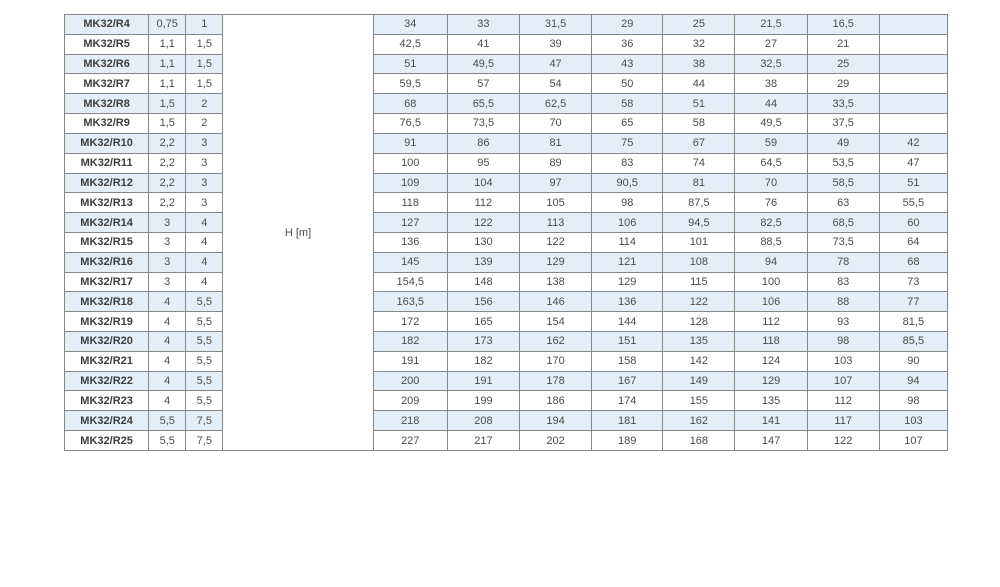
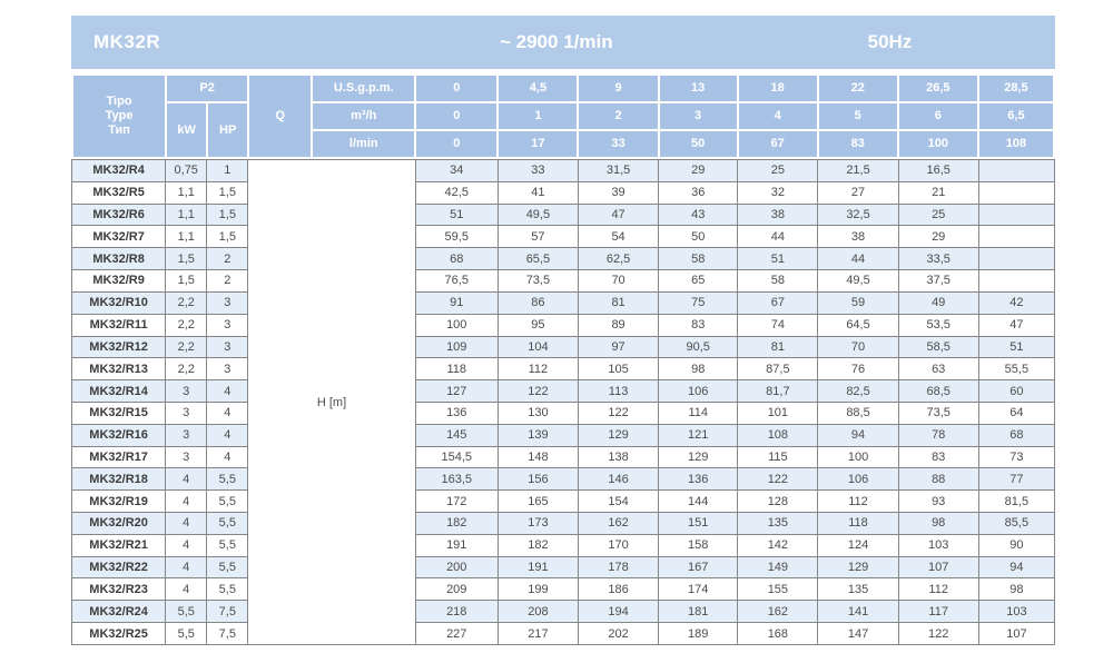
+ MK32R
+ ~ 2900 1/min
+ 50Hz
+ Tipo Type Тип	P2	Q	U.S.g.p.m.	0	4,5	9	13	18	22	26,5	28,5
+ kW	HP	m³/h	0	1	2	3	4	5	6	6,5
+ l/min	0	17	33	50	67	83	100	108
  MK32/R4	0,75	1	H [m]	34	33	31,5	29	25	21,5	16,5
  MK32/R5	1,1	1,5	42,5	41	39	36	32	27	21
  MK32/R6	1,1	1,5	51	49,5	47	43	38	32,5	25
  MK32/R7	1,1	1,5	59,5	57	54	50	44	38	29
  MK32/R8	1,5	2	68	65,5	62,5	58	51	44	33,5
  MK32/R9	1,5	2	76,5	73,5	70	65	58	49,5	37,5
  MK32/R10	2,2	3	91	86	81	75	67	59	49	42
  MK32/R11	2,2	3	100	95	89	83	74	64,5	53,5	47
  MK32/R12	2,2	3	109	104	97	90,5	81	70	58,5	51
  MK32/R13	2,2	3	118	112	105	98	87,5	76	63	55,5
- MK32/R14	3	4	127	122	113	106	94,5	82,5	68,5	60
+ MK32/R14	3	4	127	122	113	106	81,7	82,5	68,5	60
  MK32/R15	3	4	136	130	122	114	101	88,5	73,5	64
  MK32/R16	3	4	145	139	129	121	108	94	78	68
  MK32/R17	3	4	154,5	148	138	129	115	100	83	73
  MK32/R18	4	5,5	163,5	156	146	136	122	106	88	77
  MK32/R19	4	5,5	172	165	154	144	128	112	93	81,5
  MK32/R20	4	5,5	182	173	162	151	135	118	98	85,5
  MK32/R21	4	5,5	191	182	170	158	142	124	103	90
  MK32/R22	4	5,5	200	191	178	167	149	129	107	94
  MK32/R23	4	5,5	209	199	186	174	155	135	112	98
  MK32/R24	5,5	7,5	218	208	194	181	162	141	117	103
  MK32/R25	5,5	7,5	227	217	202	189	168	147	122	107
